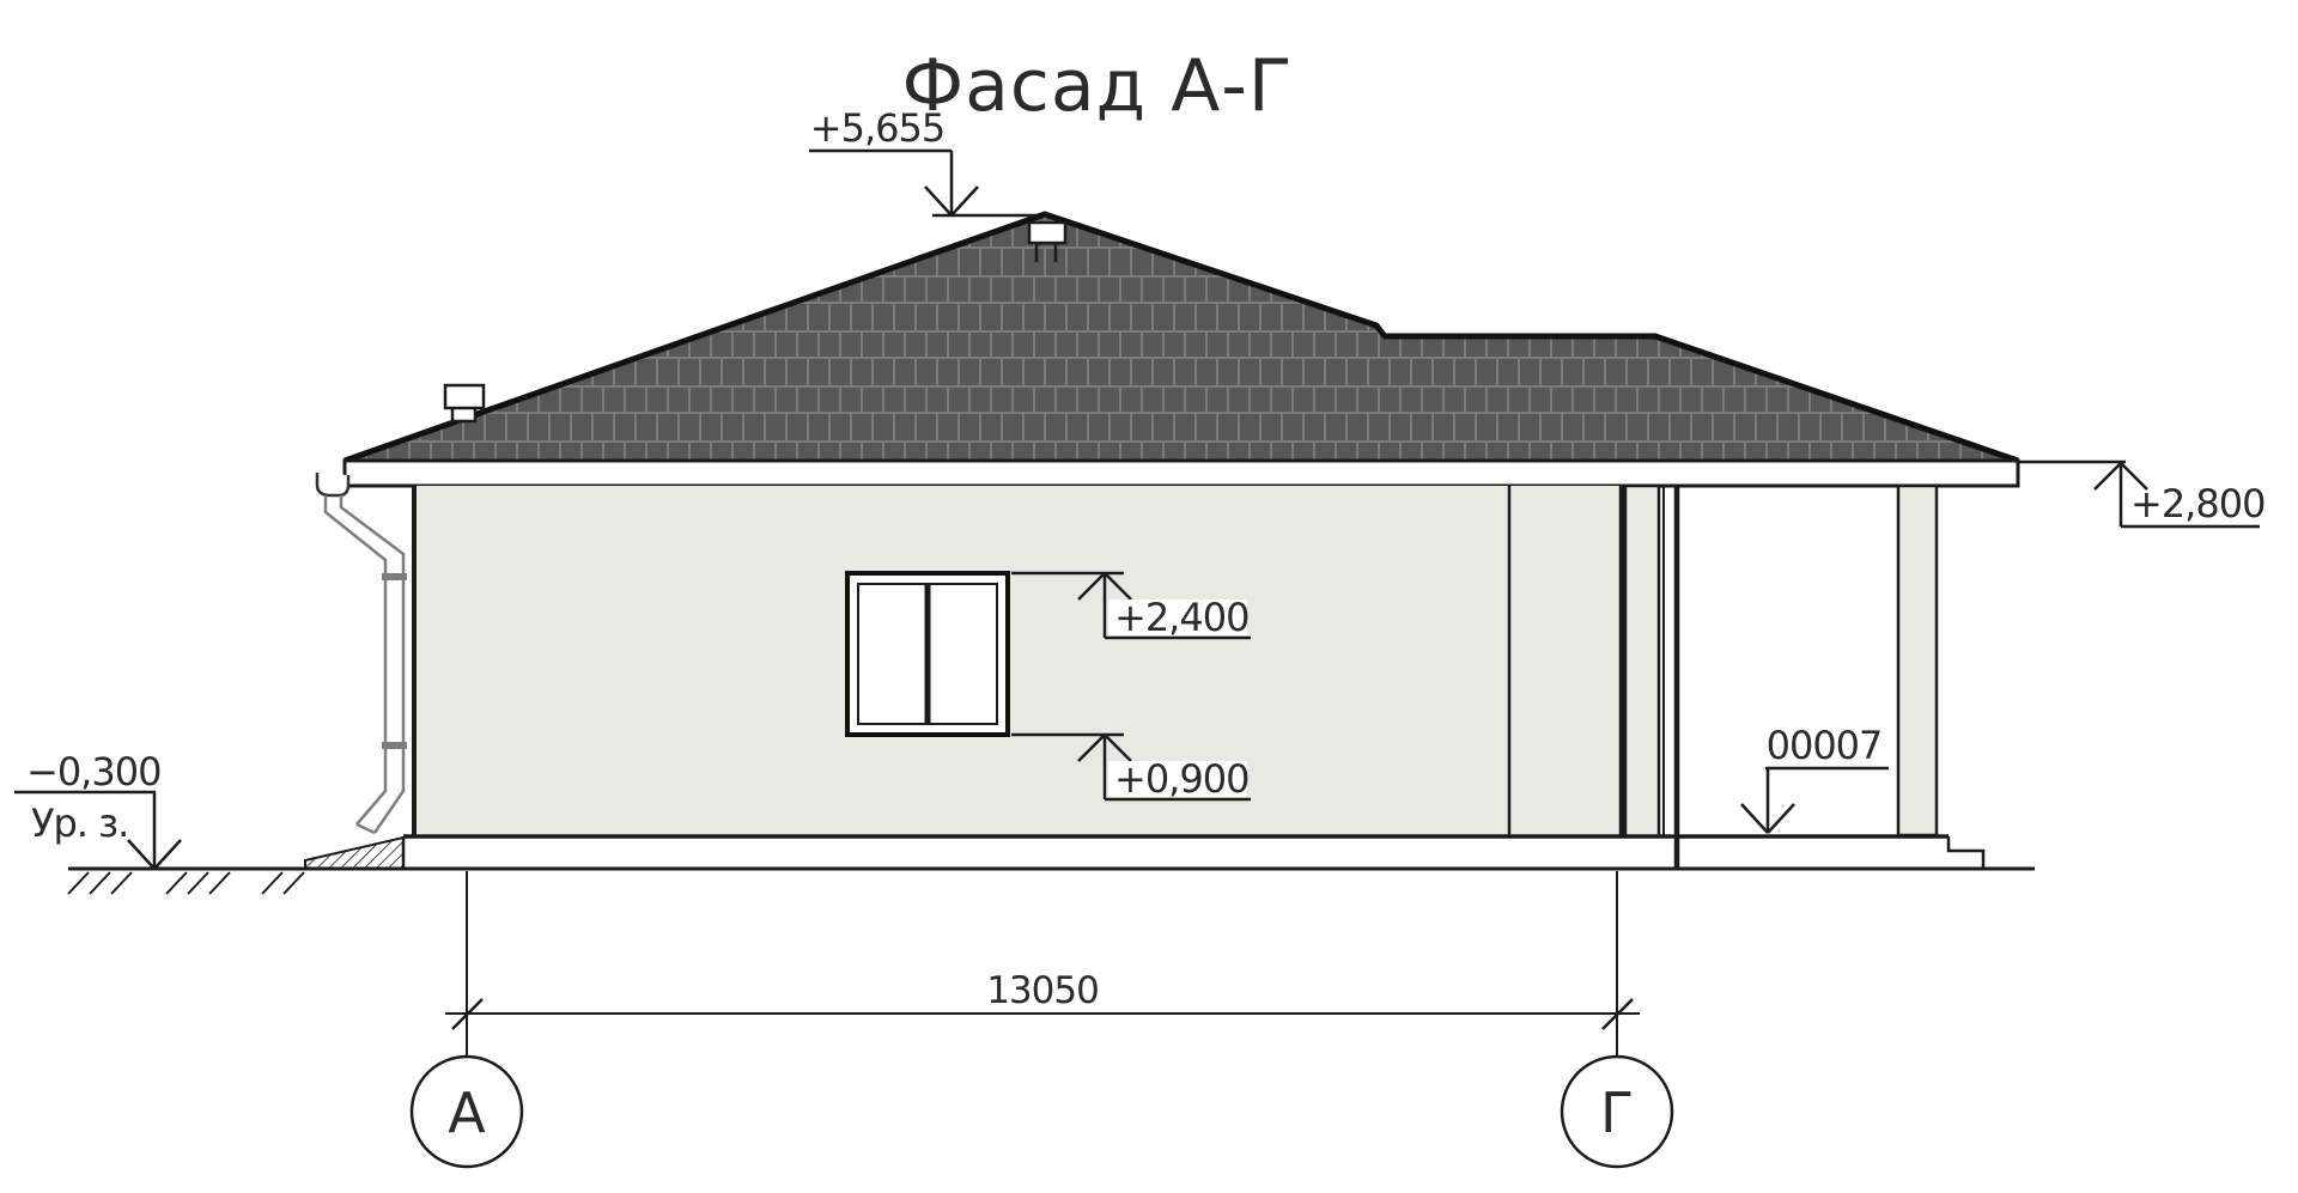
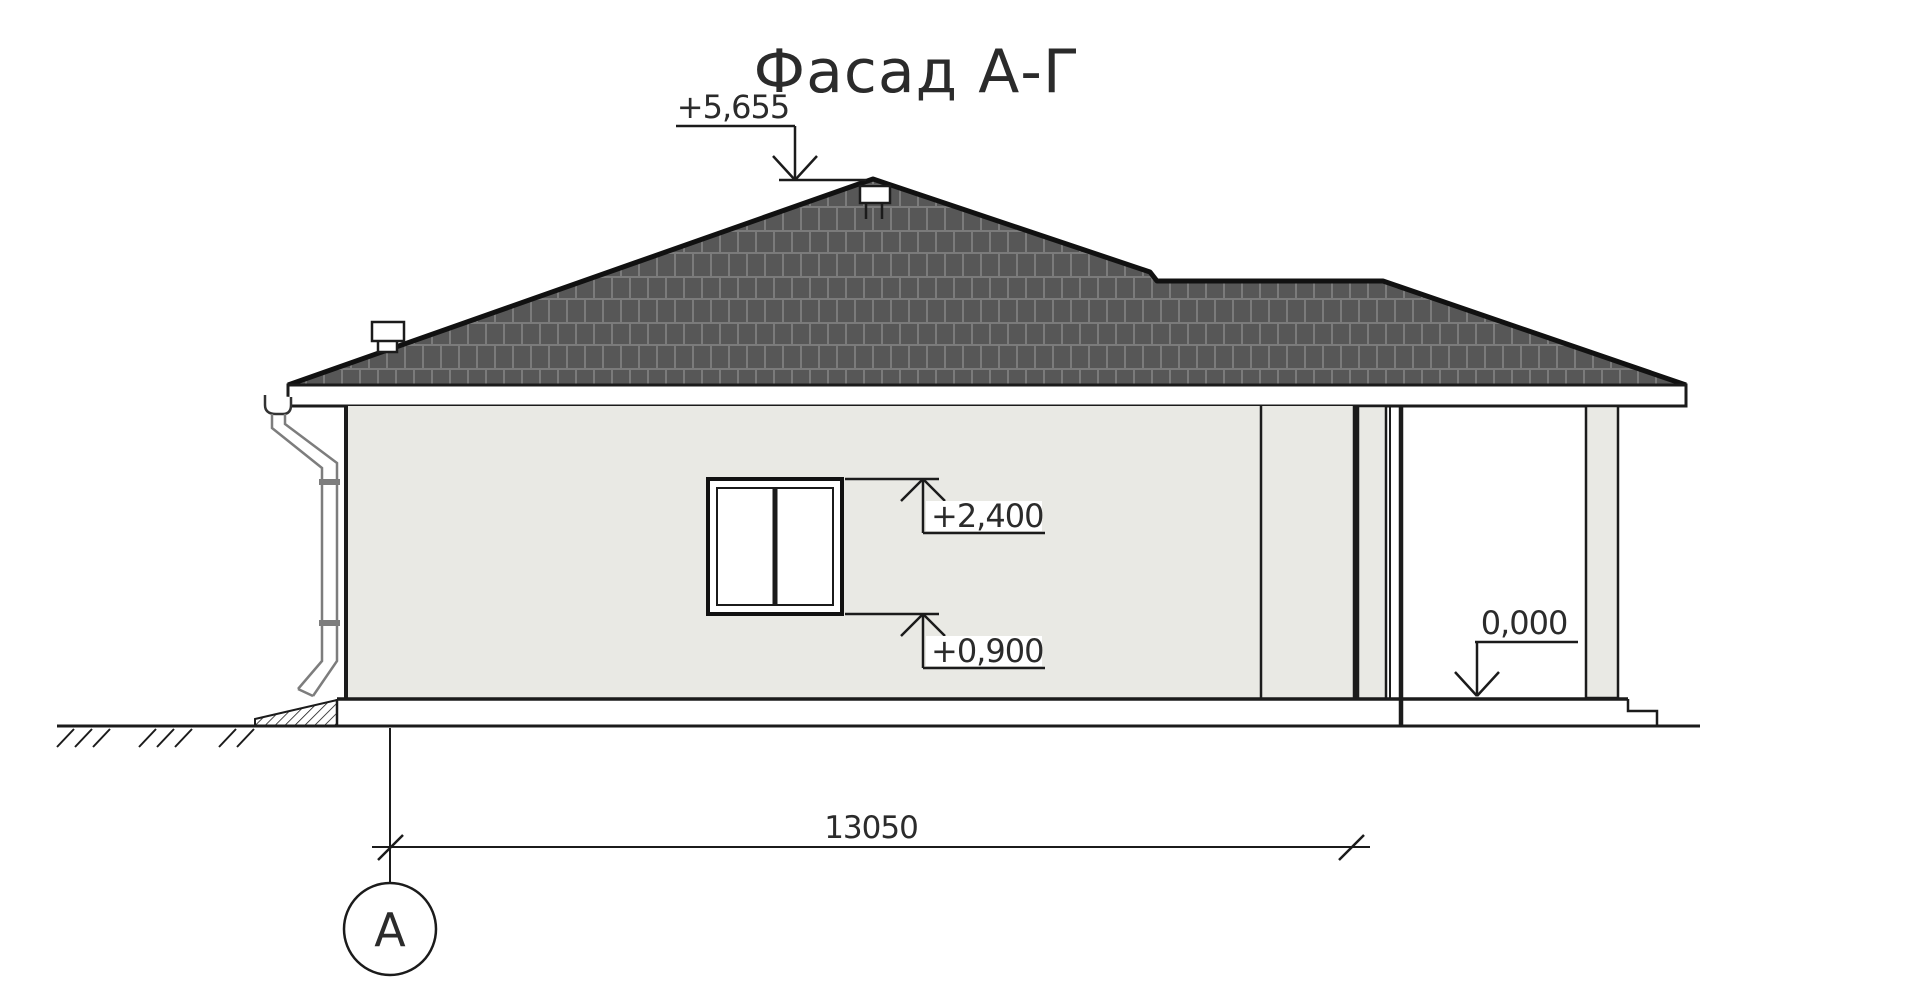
  +5,655
- +2,800
  +2,400
  +0,900
- 00007
+ 0,000
- −0,300
- Ур. з.
  13050
  А
- Г
  Фасад А-Г
